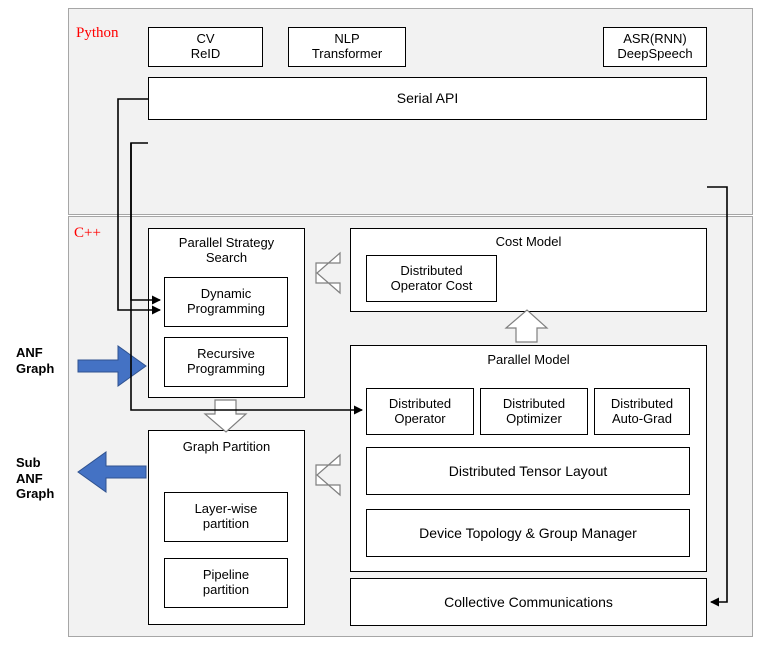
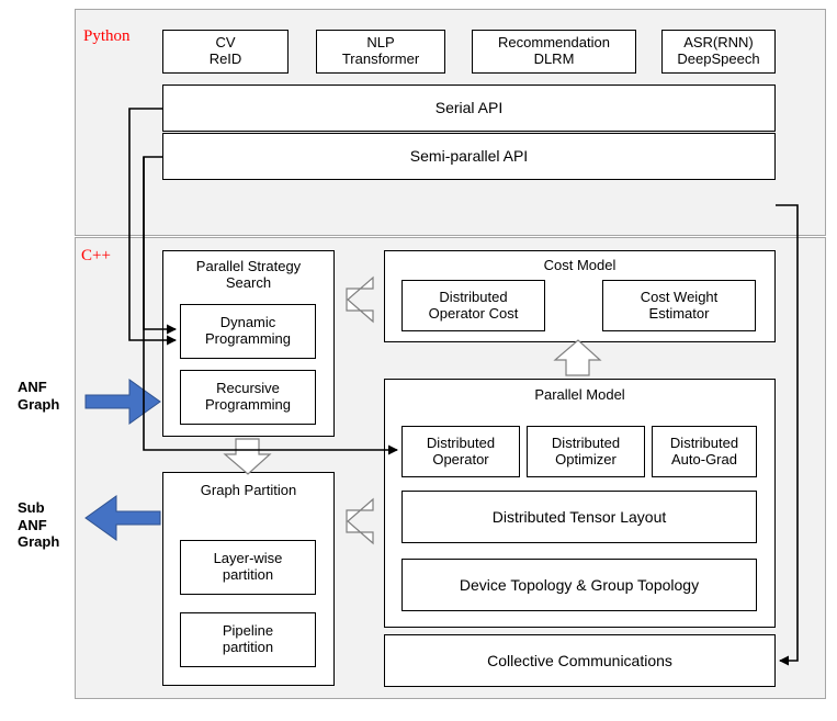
  Python
  CV
  ReID
  NLP
  Transformer
+ Recommendation
+ DLRM
  ASR(RNN)
  DeepSpeech
  Serial API
+ Semi-parallel API
  C++
  Parallel Strategy
  Search
  Dynamic
  Programming
  Recursive
  Programming
  Graph Partition
  Layer-wise
  partition
  Pipeline
  partition
  Cost Model
  Distributed
  Operator Cost
+ Cost Weight
+ Estimator
  Parallel Model
  Distributed
  Operator
  Distributed
  Optimizer
  Distributed
  Auto-Grad
  Distributed Tensor Layout
- Device Topology & Group Manager
+ Device Topology & Group Topology
  Collective Communications
  ANF
  Graph
  Sub
  ANF
  Graph
